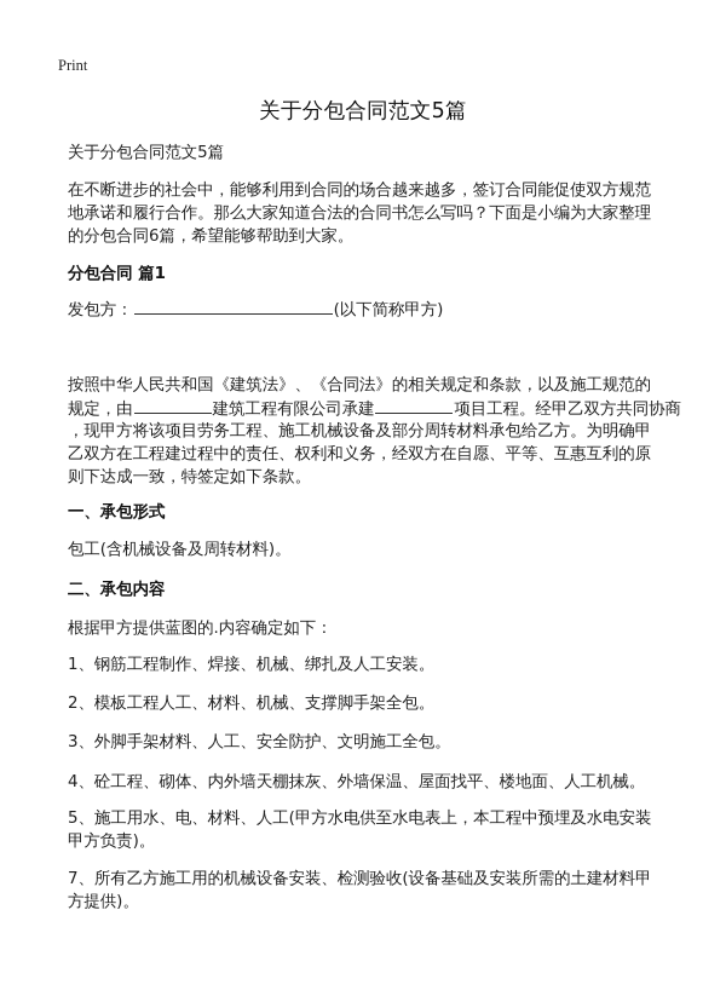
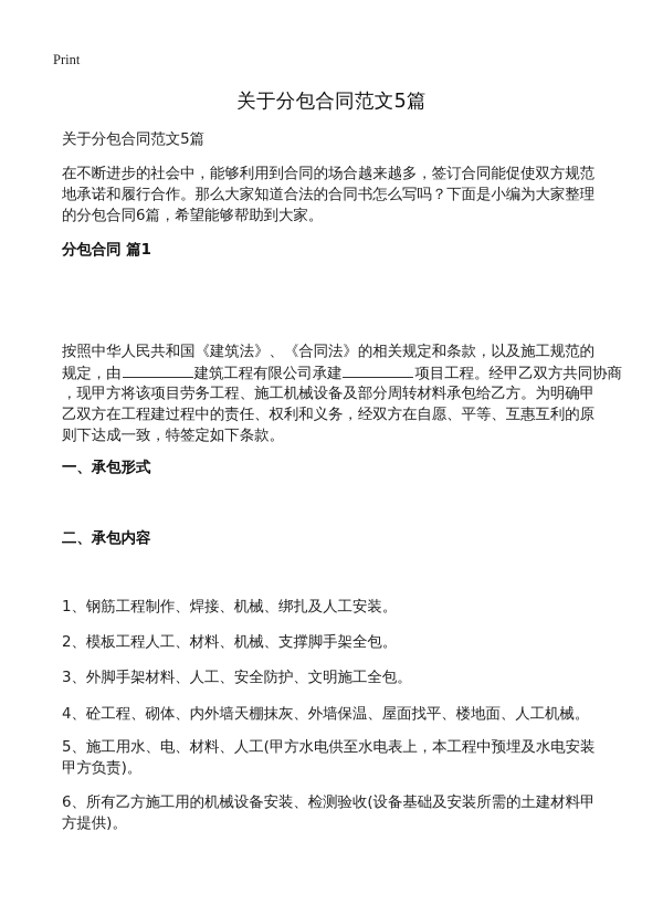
  Print
  关于分包合同范文5篇
  关于分包合同范文5篇
  在不断进步的社会中，能够利用到合同的场合越来越多，签订合同能促使双方规范
  地承诺和履行合作。那么大家知道合法的合同书怎么写吗？下面是小编为大家整理
  的分包合同6篇，希望能够帮助到大家。
  分包合同 篇1
- 发包方： (以下简称甲方)
  按照中华人民共和国《建筑法》、《合同法》的相关规定和条款，以及施工规范的
  规定，由 建筑工程有限公司承建 项目工程。经甲乙双方共同协商
  ，现甲方将该项目劳务工程、施工机械设备及部分周转材料承包给乙方。为明确甲
  乙双方在工程建过程中的责任、权利和义务，经双方在自愿、平等、互惠互利的原
  则下达成一致，特签定如下条款。
  一、承包形式
- 包工(含机械设备及周转材料)。
  二、承包内容
- 根据甲方提供蓝图的.内容确定如下：
  1、钢筋工程制作、焊接、机械、绑扎及人工安装。
  2、模板工程人工、材料、机械、支撑脚手架全包。
  3、外脚手架材料、人工、安全防护、文明施工全包。
  4、砼工程、砌体、内外墙天棚抹灰、外墙保温、屋面找平、楼地面、人工机械。
  5、施工用水、电、材料、人工(甲方水电供至水电表上，本工程中预埋及水电安装
  甲方负责)。
- 7、所有乙方施工用的机械设备安装、检测验收(设备基础及安装所需的土建材料甲
+ 6、所有乙方施工用的机械设备安装、检测验收(设备基础及安装所需的土建材料甲
  方提供)。
